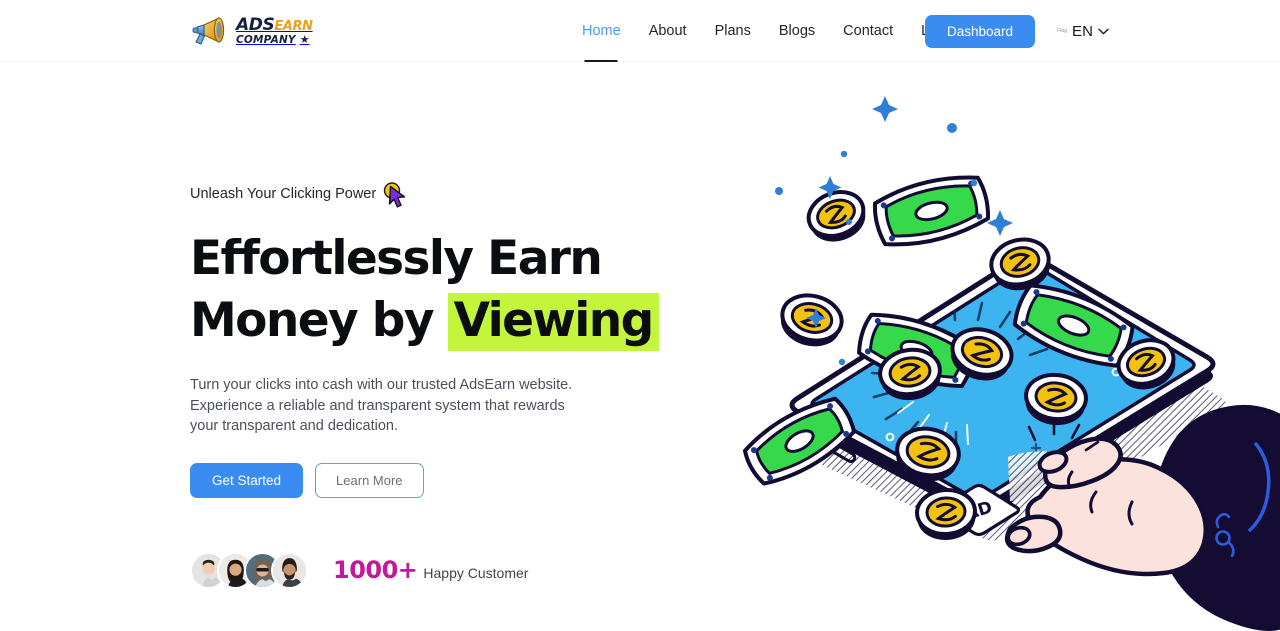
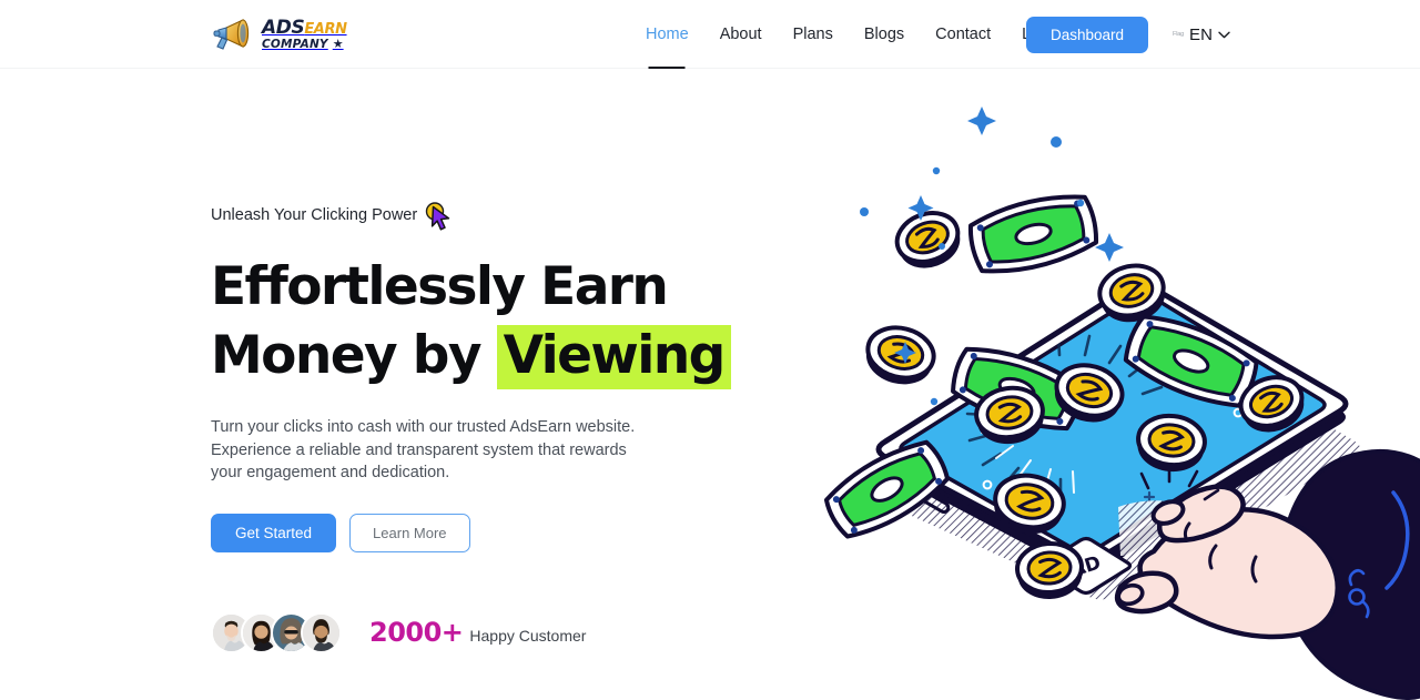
  ADSEARN
  COMPANY
  ★
  Home
  About
  Plans
  Blogs
  Contact
  Dashboard
  EN
  Unleash Your Clicking Power
  Effortlessly Earn
  Money by Viewing
- Turn your clicks into cash with our trusted AdsEarn website. Experience a reliable and transparent system that rewards your transparent and dedication.
+ Turn your clicks into cash with our trusted AdsEarn website. Experience a reliable and transparent system that rewards your engagement and dedication.
  Get Started
  Learn More
- 1000+
+ 2000+
  Happy Customer
